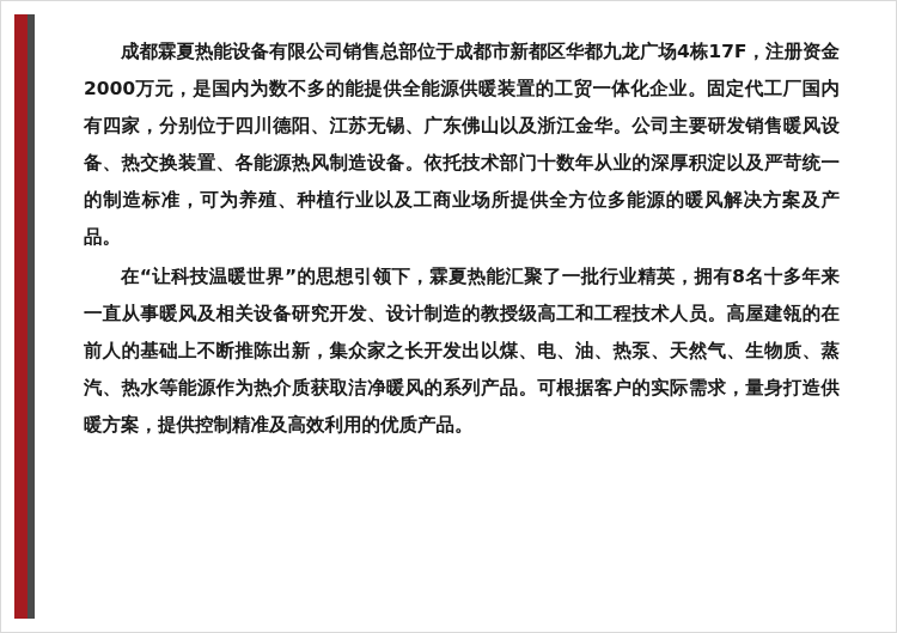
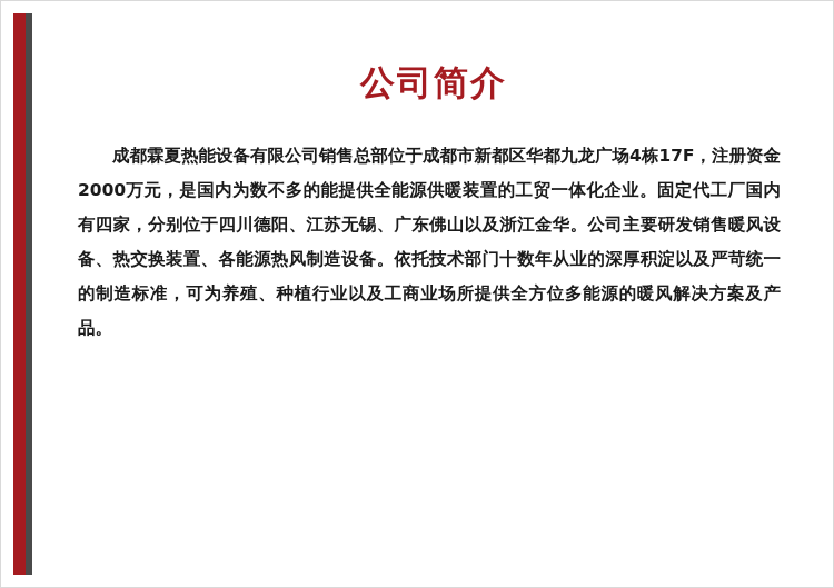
+ 公司简介
  成都霖夏热能设备有限公司销售总部位于成都市新都区华都九龙广场4栋17F，注册资金2000万元，是国内为数不多的能提供全能源供暖装置的工贸一体化企业。固定代工厂国内有四家，分别位于四川德阳、江苏无锡、广东佛山以及浙江金华。公司主要研发销售暖风设备、热交换装置、各能源热风制造设备。依托技术部门十数年从业的深厚积淀以及严苛统一的制造标准，可为养殖、种植行业以及工商业场所提供全方位多能源的暖风解决方案及产品。
- 在“让科技温暖世界”的思想引领下，霖夏热能汇聚了一批行业精英，拥有8名十多年来一直从事暖风及相关设备研究开发、设计制造的教授级高工和工程技术人员。高屋建瓴的在前人的基础上不断推陈出新，集众家之长开发出以煤、电、油、热泵、天然气、生物质、蒸汽、热水等能源作为热介质获取洁净暖风的系列产品。可根据客户的实际需求，量身打造供暖方案，提供控制精准及高效利用的优质产品。
